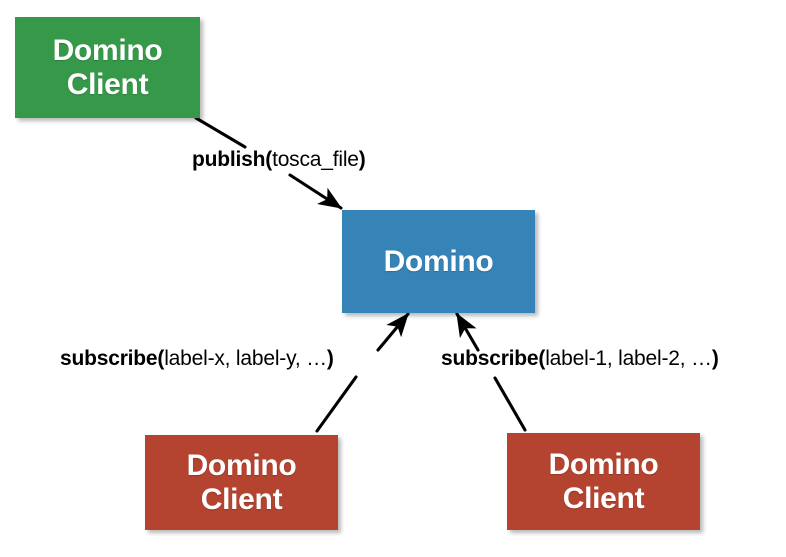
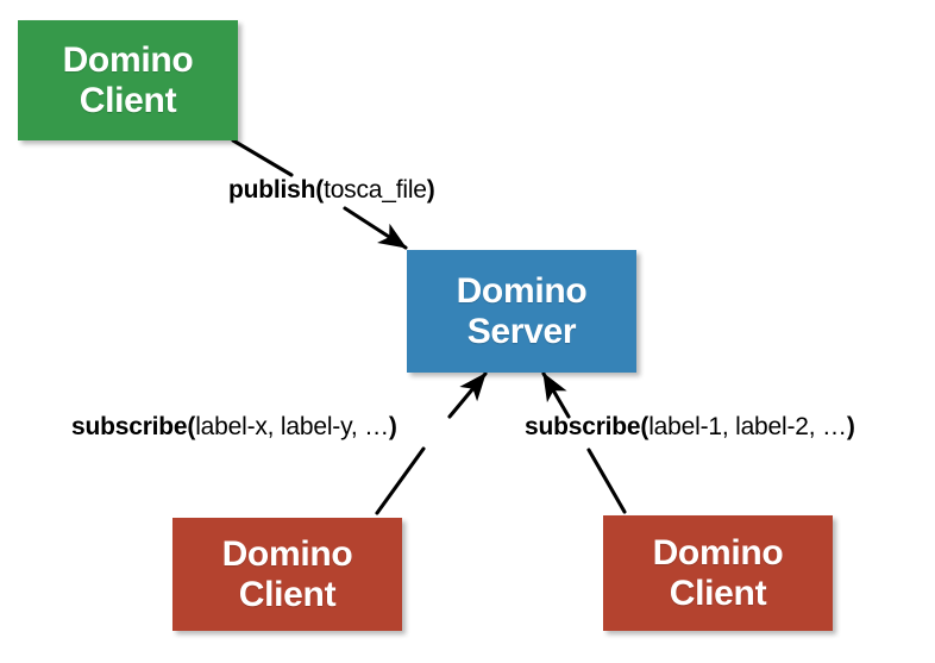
  Domino
  Client
  Domino
+ Server
  Domino
  Client
  Domino
  Client
  publish(tosca_file)
  subscribe(label-x, label-y, …)
  subscribe(label-1, label-2, …)
